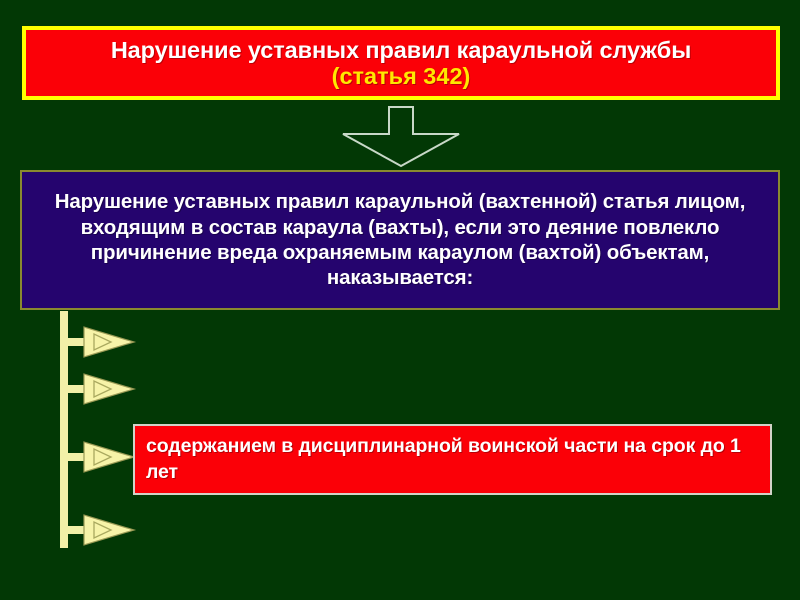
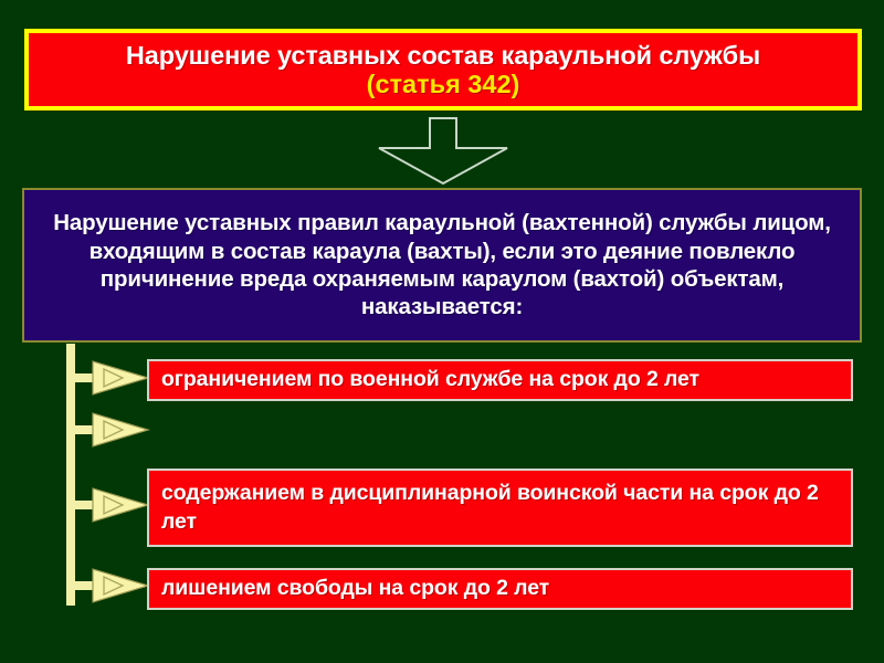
- Нарушение уставных правил караульной службы
+ Нарушение уставных состав караульной службы
  (статья 342)
- Нарушение уставных правил караульной (вахтенной) статья лицом, входящим в состав караула (вахты), если это деяние повлекло причинение вреда охраняемым караулом (вахтой) объектам, наказывается:
+ Нарушение уставных правил караульной (вахтенной) службы лицом, входящим в состав караула (вахты), если это деяние повлекло причинение вреда охраняемым караулом (вахтой) объектам, наказывается:
+ ограничением по военной службе на срок до 2 лет
- содержанием в дисциплинарной воинской части на срок до 1 лет
+ содержанием в дисциплинарной воинской части на срок до 2 лет
+ лишением свободы на срок до 2 лет
